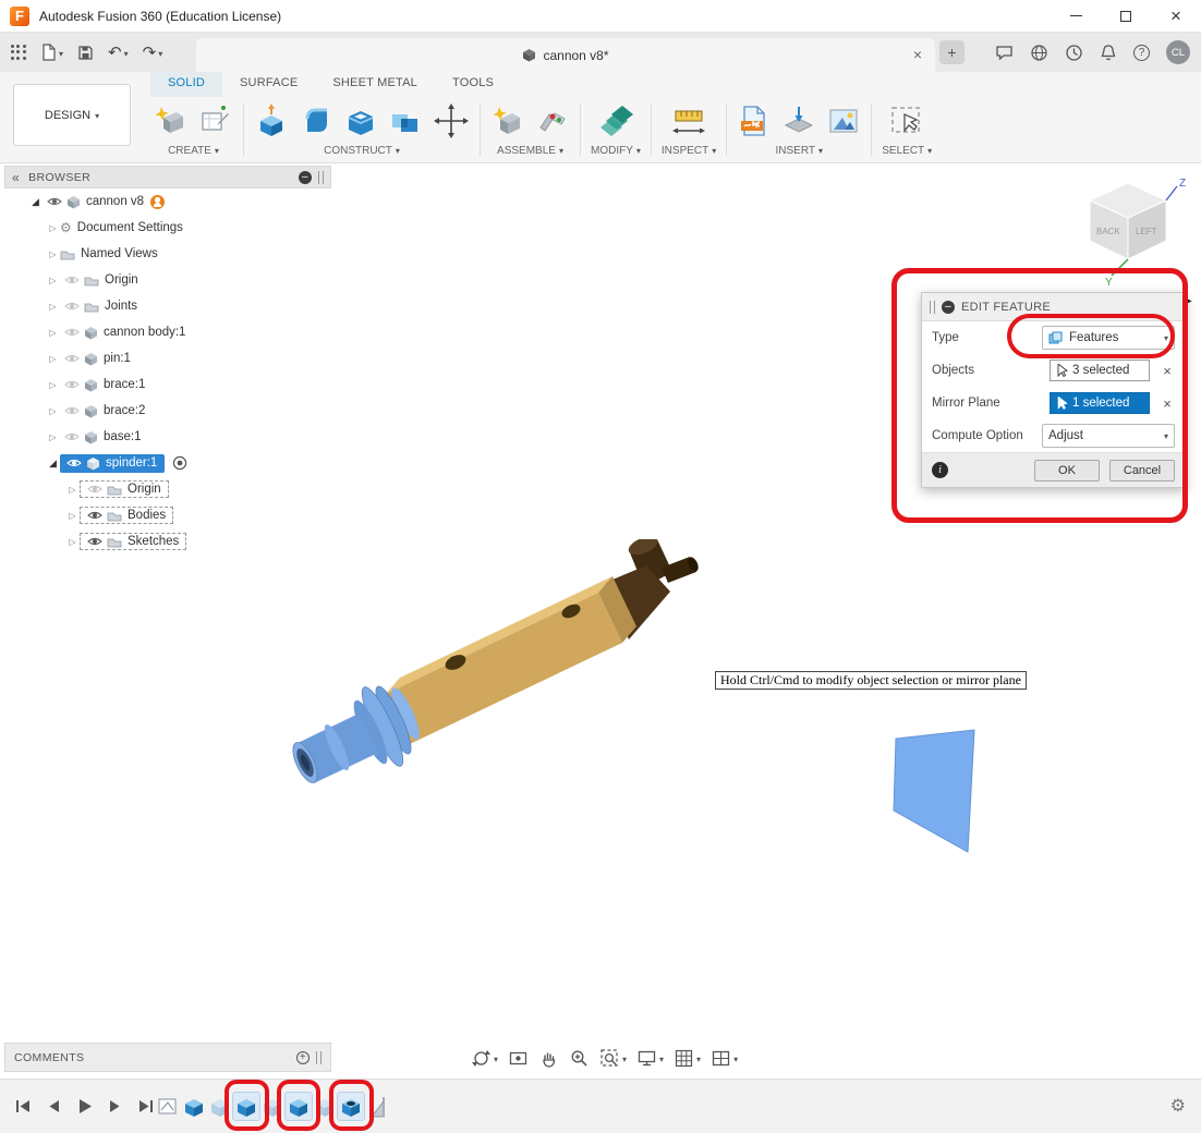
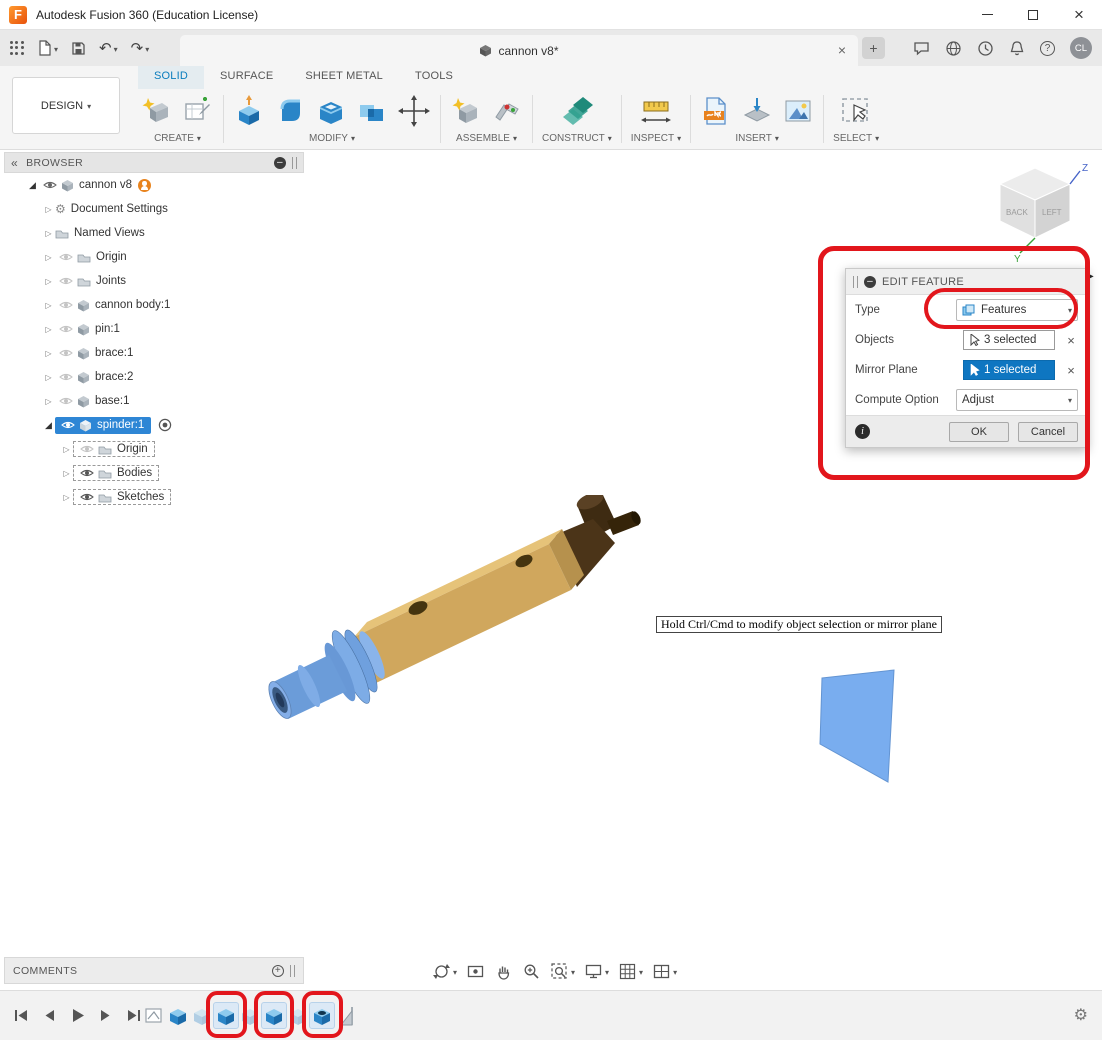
  F
  Autodesk Fusion 360 (Education License)
  cannon v8*
  CL
  SOLID
  SURFACE
  SHEET METAL
  TOOLS
  DESIGN
  CREATE
- CONSTRUCT
+ MODIFY
  ASSEMBLE
- MODIFY
+ CONSTRUCT
  INSPECT
  INSERT
  SELECT
  Hold Ctrl/Cmd to modify object selection or mirror plane
  BACK
  LEFT
  Z
  Y
  BROWSER
  cannon v8
  Document Settings
  Named Views
  Origin
  Joints
  cannon body:1
  pin:1
  brace:1
  brace:2
  base:1
  spinder:1
  Origin
  Bodies
  Sketches
  EDIT FEATURE
  Type
  Features
  Objects
  3 selected
  Mirror Plane
  1 selected
  Compute Option
  Adjust
  OK
  Cancel
  COMMENTS
